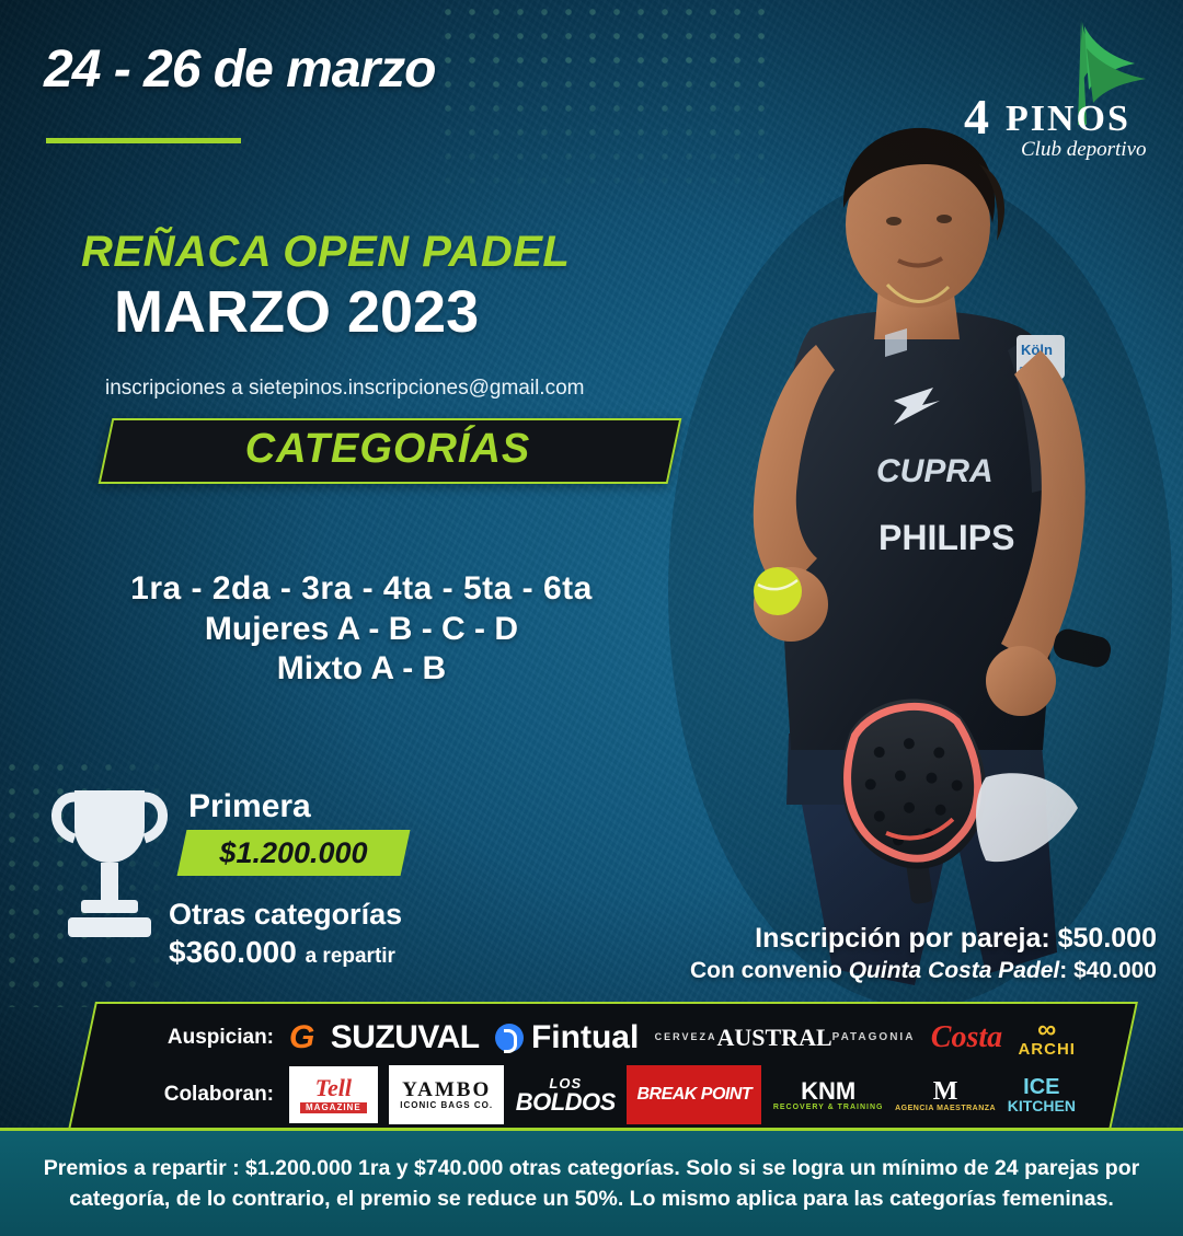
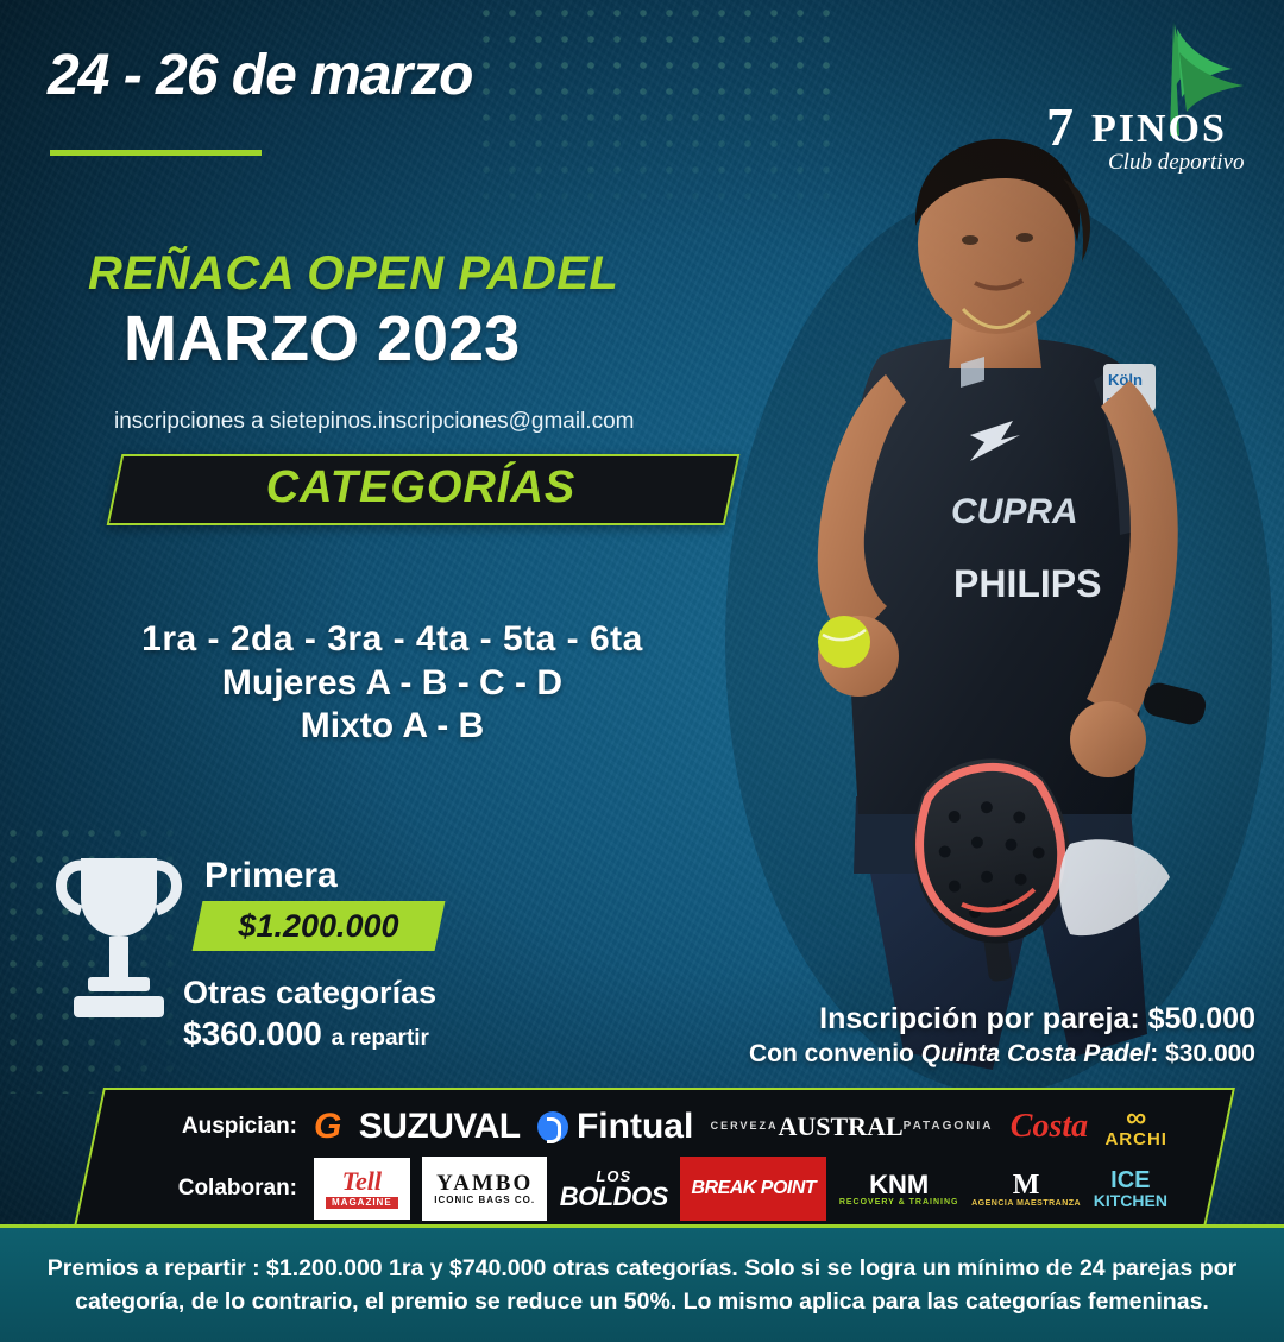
  24 - 26 de marzo
- 4
+ 7
  PINOS
  Club deportivo
  REÑACA OPEN PADEL
  MARZO 2023
  inscripciones a sietepinos.inscripciones@gmail.com
  CATEGORÍAS
  1ra - 2da - 3ra - 4ta - 5ta - 6ta
  Mujeres A - B - C - D
  Mixto A - B
  Primera
  $1.200.000
  Otras categorías
  $360.000 a repartir
  Inscripción por pareja: $50.000
- Con convenio Quinta Costa Padel: $40.000
+ Con convenio Quinta Costa Padel: $30.000
  Auspician:
  G
  SUZUVAL
  Fintual
  CERVEZA
  AUSTRAL
  PATAGONIA
  Costa
  ∞
  ARCHI
  Colaboran:
  Tell
  MAGAZINE
  YAMBO
  ICONIC BAGS CO.
  LOS
  BOLDOS
  BREAK POINT
  KNM
  M
  ICE
  KITCHEN
  Premios a repartir : $1.200.000 1ra y $740.000 otras categorías. Solo si se logra un mínimo de 24 parejas por categoría, de lo contrario, el premio se reduce un 50%. Lo mismo aplica para las categorías femeninas.
